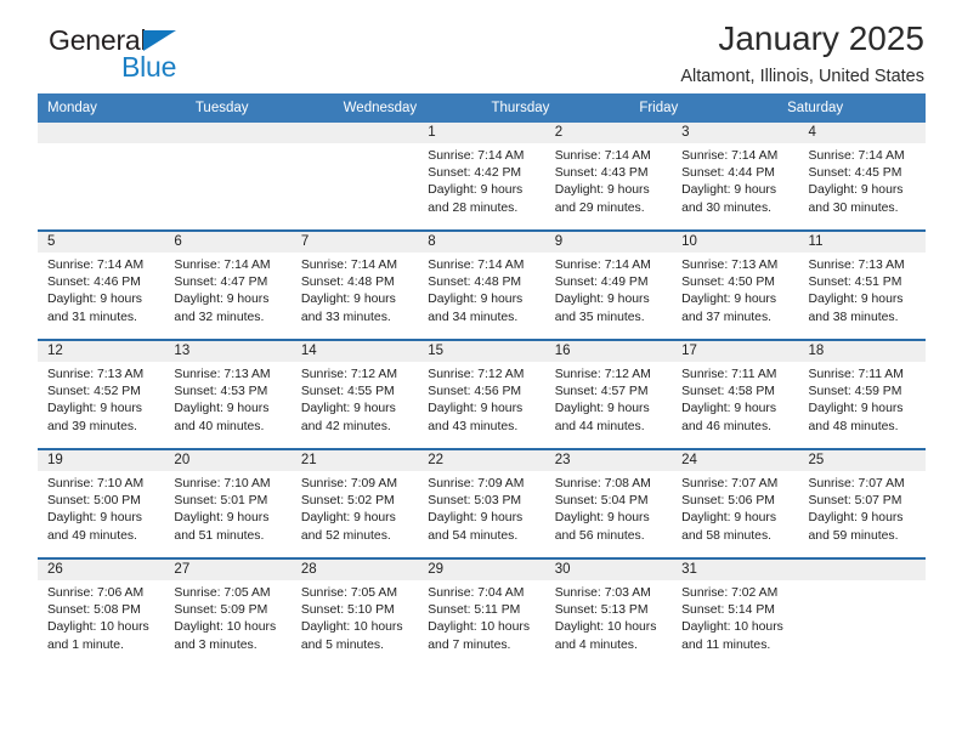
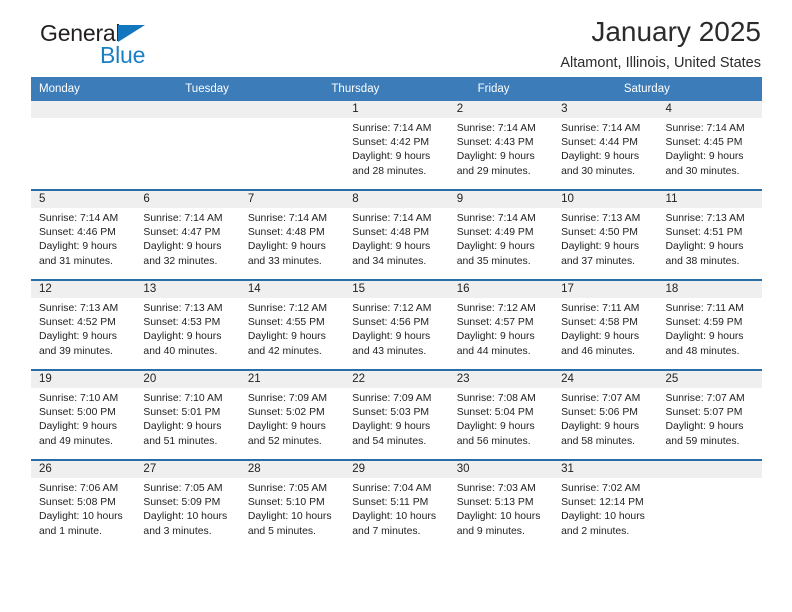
  General
  Blue
  January 2025
  Altamont, Illinois, United States
  Monday
  Tuesday
- Wednesday
  Thursday
  Friday
  Saturday
  1
  Sunrise: 7:14 AM
  Sunset: 4:42 PM
  Daylight: 9 hours
  and 28 minutes.
  2
  Sunrise: 7:14 AM
  Sunset: 4:43 PM
  Daylight: 9 hours
  and 29 minutes.
  3
  Sunrise: 7:14 AM
  Sunset: 4:44 PM
  Daylight: 9 hours
  and 30 minutes.
  4
  Sunrise: 7:14 AM
  Sunset: 4:45 PM
  Daylight: 9 hours
  and 30 minutes.
  5
  Sunrise: 7:14 AM
  Sunset: 4:46 PM
  Daylight: 9 hours
  and 31 minutes.
  6
  Sunrise: 7:14 AM
  Sunset: 4:47 PM
  Daylight: 9 hours
  and 32 minutes.
  7
  Sunrise: 7:14 AM
  Sunset: 4:48 PM
  Daylight: 9 hours
  and 33 minutes.
  8
  Sunrise: 7:14 AM
  Sunset: 4:48 PM
  Daylight: 9 hours
  and 34 minutes.
  9
  Sunrise: 7:14 AM
  Sunset: 4:49 PM
  Daylight: 9 hours
  and 35 minutes.
  10
  Sunrise: 7:13 AM
  Sunset: 4:50 PM
  Daylight: 9 hours
  and 37 minutes.
  11
  Sunrise: 7:13 AM
  Sunset: 4:51 PM
  Daylight: 9 hours
  and 38 minutes.
  12
  Sunrise: 7:13 AM
  Sunset: 4:52 PM
  Daylight: 9 hours
  and 39 minutes.
  13
  Sunrise: 7:13 AM
  Sunset: 4:53 PM
  Daylight: 9 hours
  and 40 minutes.
  14
  Sunrise: 7:12 AM
  Sunset: 4:55 PM
  Daylight: 9 hours
  and 42 minutes.
  15
  Sunrise: 7:12 AM
  Sunset: 4:56 PM
  Daylight: 9 hours
  and 43 minutes.
  16
  Sunrise: 7:12 AM
  Sunset: 4:57 PM
  Daylight: 9 hours
  and 44 minutes.
  17
  Sunrise: 7:11 AM
  Sunset: 4:58 PM
  Daylight: 9 hours
  and 46 minutes.
  18
  Sunrise: 7:11 AM
  Sunset: 4:59 PM
  Daylight: 9 hours
  and 48 minutes.
  19
  Sunrise: 7:10 AM
  Sunset: 5:00 PM
  Daylight: 9 hours
  and 49 minutes.
  20
  Sunrise: 7:10 AM
  Sunset: 5:01 PM
  Daylight: 9 hours
  and 51 minutes.
  21
  Sunrise: 7:09 AM
  Sunset: 5:02 PM
  Daylight: 9 hours
  and 52 minutes.
  22
  Sunrise: 7:09 AM
  Sunset: 5:03 PM
  Daylight: 9 hours
  and 54 minutes.
  23
  Sunrise: 7:08 AM
  Sunset: 5:04 PM
  Daylight: 9 hours
  and 56 minutes.
  24
  Sunrise: 7:07 AM
  Sunset: 5:06 PM
  Daylight: 9 hours
  and 58 minutes.
  25
  Sunrise: 7:07 AM
  Sunset: 5:07 PM
  Daylight: 9 hours
  and 59 minutes.
  26
  Sunrise: 7:06 AM
  Sunset: 5:08 PM
  Daylight: 10 hours
  and 1 minute.
  27
  Sunrise: 7:05 AM
  Sunset: 5:09 PM
  Daylight: 10 hours
  and 3 minutes.
  28
  Sunrise: 7:05 AM
  Sunset: 5:10 PM
  Daylight: 10 hours
  and 5 minutes.
  29
  Sunrise: 7:04 AM
  Sunset: 5:11 PM
  Daylight: 10 hours
  and 7 minutes.
  30
  Sunrise: 7:03 AM
  Sunset: 5:13 PM
  Daylight: 10 hours
- and 4 minutes.
+ and 9 minutes.
  31
  Sunrise: 7:02 AM
- Sunset: 5:14 PM
+ Sunset: 12:14 PM
  Daylight: 10 hours
- and 11 minutes.
+ and 2 minutes.
